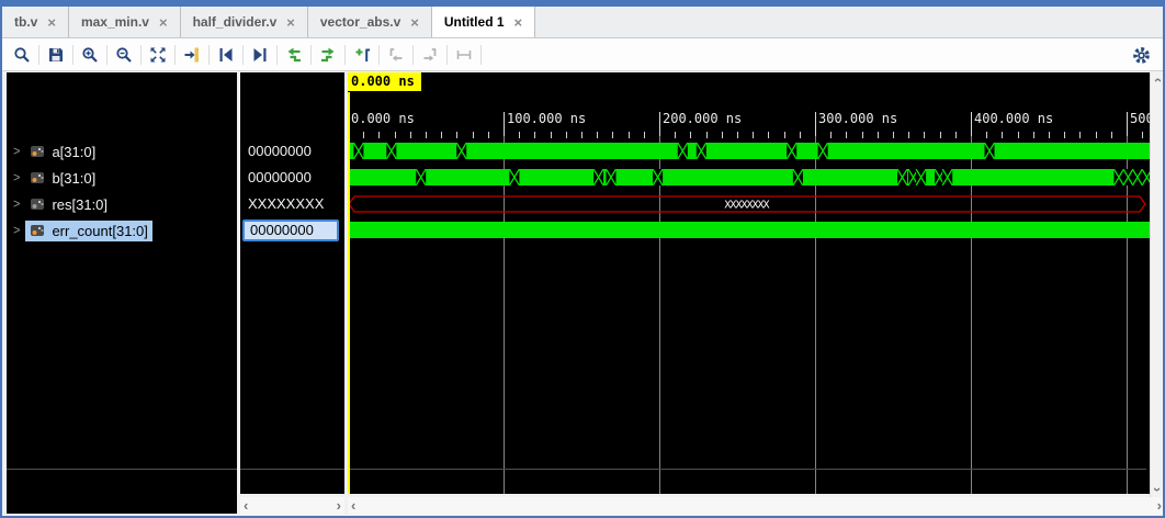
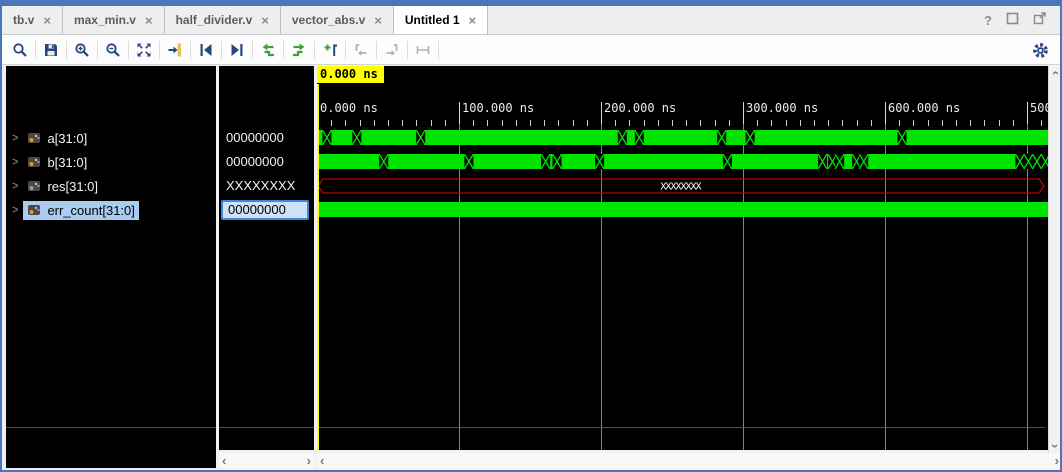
  tb.v
  ×
  max_min.v
  ×
  half_divider.v
  ×
  vector_abs.v
  ×
  Untitled 1
  ×
+ ?
  >
  a[31:0]
  >
  b[31:0]
  >
  res[31:0]
  >
  err_count[31:0]
  00000000
  00000000
  XXXXXXXX
  00000000
  0.000 ns
  0.000 ns
  100.000 ns
  200.000 ns
  300.000 ns
- 400.000 ns
+ 600.000 ns
  XXXXXXXX
  ‹
  ›
  ‹
  ›
